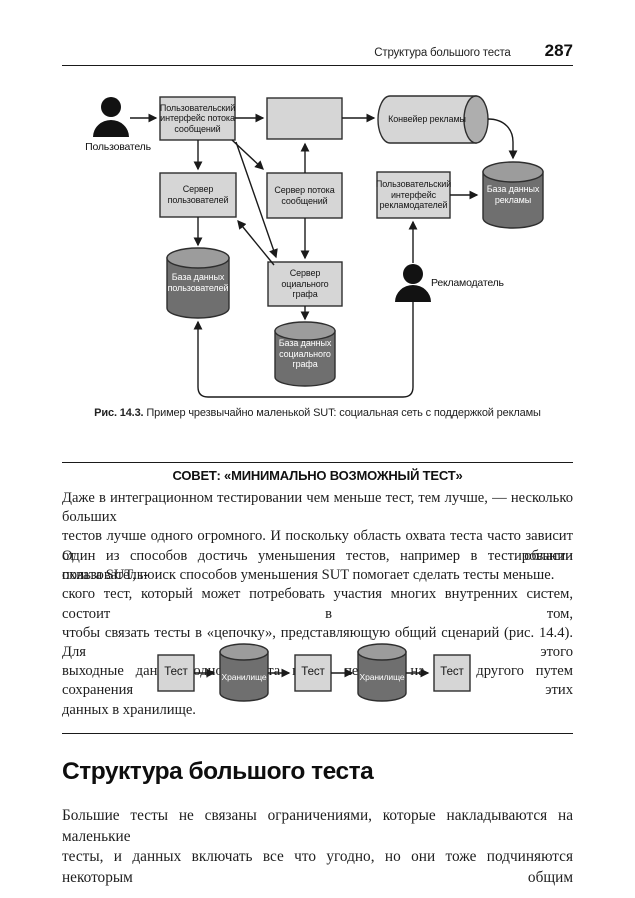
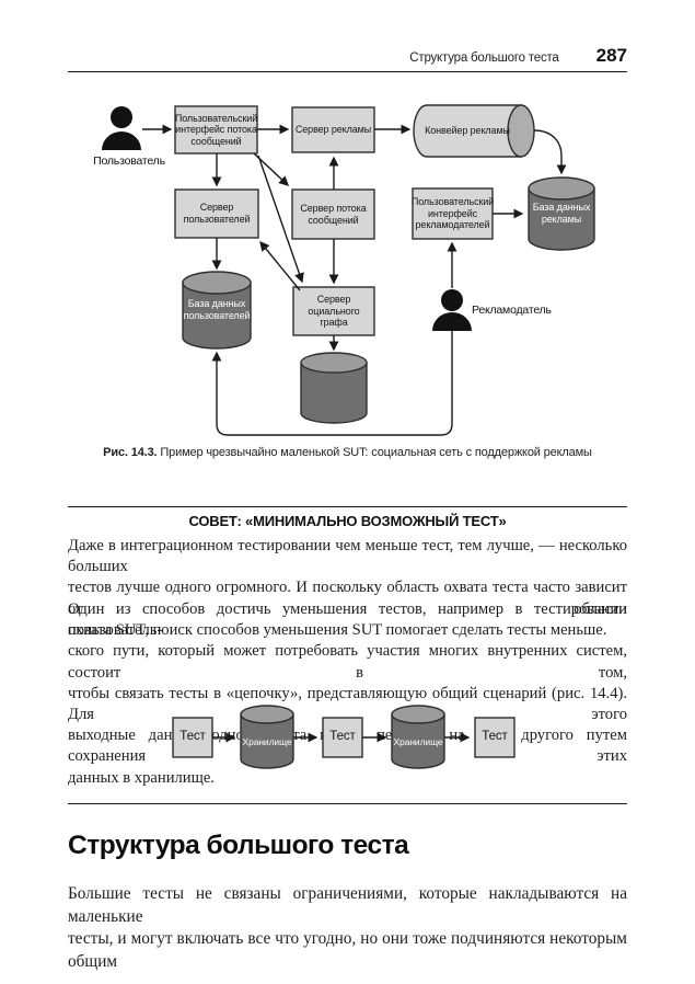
  Структура большого теста
  287
  Пользовательский интерфейс потока сообщений
+ Сервер рекламы
  Конвейер рекламы
  База данных рекламы
  Пользовательский интерфейс рекламодателей
  Сервер пользователей
  Сервер потока сообщений
  База данных пользователей
  Сервер оциального графа
- База данных социального графа
  Пользователь
  Рекламодатель
  Рис. 14.3. Пример чрезвычайно маленькой SUT: социальная сеть с поддержкой рекламы
  СОВЕТ: «МИНИМАЛЬНО ВОЗМОЖНЫЙ ТЕСТ»
  Даже в интеграционном тестировании чем меньше тест, тем лучше, — несколько больших
  тестов лучше одного огромного. И поскольку область охвата теста часто зависит от области
  охвата SUT, поиск способов уменьшения SUT помогает сделать тесты меньше.
  Один из способов достичь уменьшения тестов, например в тестировании пользователь-
- ского тест, который может потребовать участия многих внутренних систем, состоит в том,
+ ского пути, который может потребовать участия многих внутренних систем, состоит в том,
  чтобы связать тесты в «цепочку», представляющую общий сценарий (рис. 14.4). Для этого
  данных в хранилище.
  Тест
  Хранилище
  Тест
  Хранилище
  Тест
  Структура большого теста
  Большие тесты не связаны ограничениями, которые накладываются на маленькие
- тесты, и данных включать все что угодно, но они тоже подчиняются некоторым общим
+ тесты, и могут включать все что угодно, но они тоже подчиняются некоторым общим
